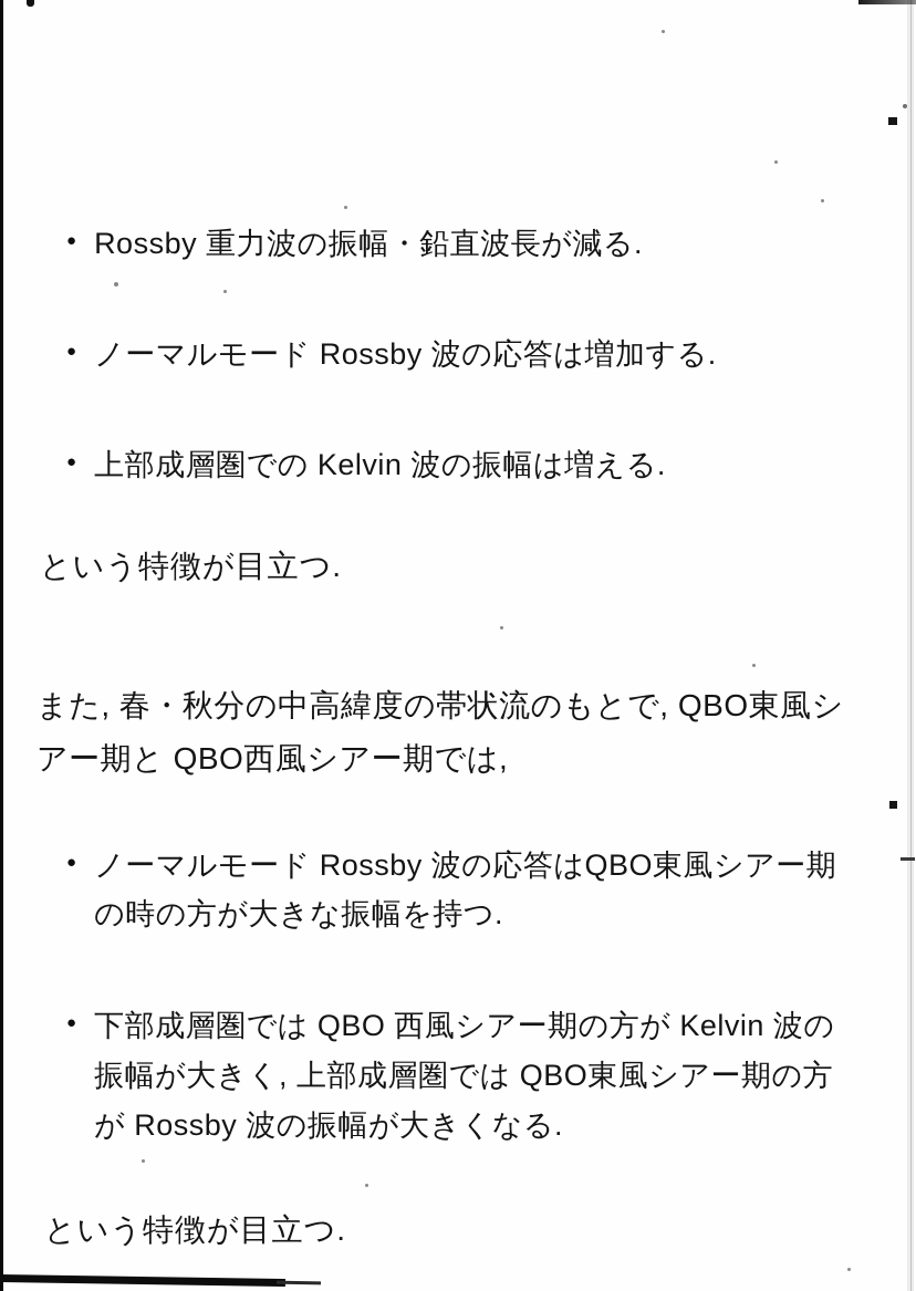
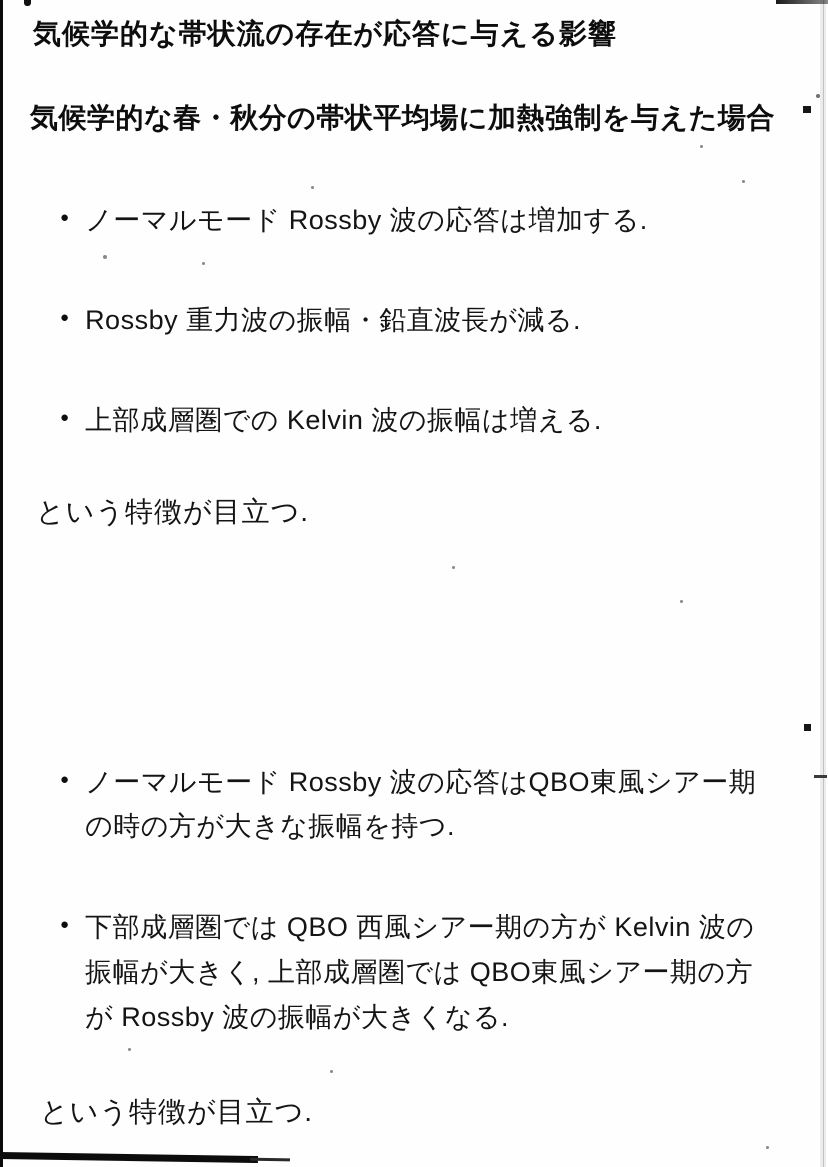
+ 気候学的な帯状流の存在が応答に与える影響
+ 気候学的な春・秋分の帯状平均場に加熱強制を与えた場合
  ●
- Rossby 重力波の振幅・鉛直波長が減る.
+ ノーマルモード Rossby 波の応答は増加する.
  ●
- ノーマルモード Rossby 波の応答は増加する.
+ Rossby 重力波の振幅・鉛直波長が減る.
  ●
  上部成層圏での Kelvin 波の振幅は増える.
  という特徴が目立つ.
- また, 春・秋分の中高緯度の帯状流のもとで, QBO東風シアー期と QBO西風シアー期では,
  ●
  ノーマルモード Rossby 波の応答はQBO東風シアー期の時の方が大きな振幅を持つ.
  ●
  下部成層圏では QBO 西風シアー期の方が Kelvin 波の振幅が大きく, 上部成層圏では QBO東風シアー期の方が Rossby 波の振幅が大きくなる.
  という特徴が目立つ.
